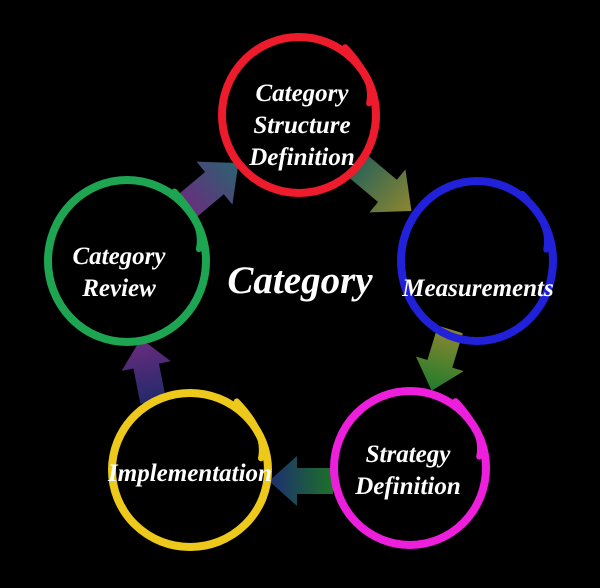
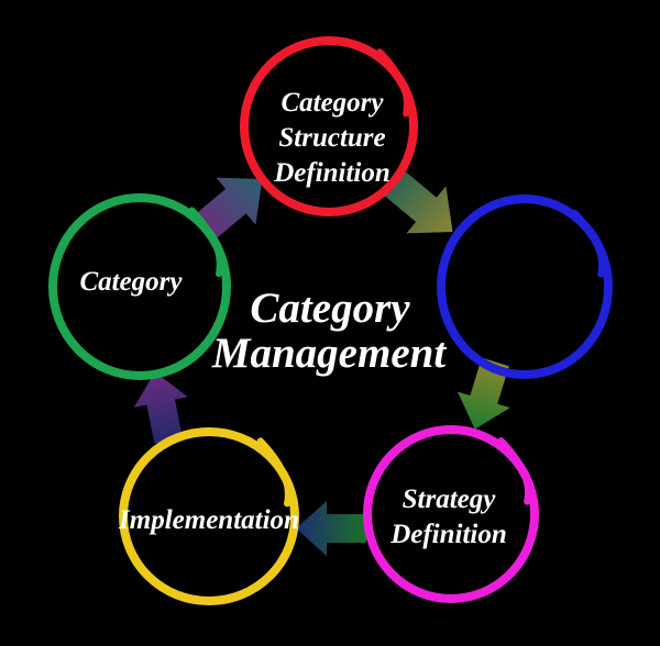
  Category
  Structure
  Definition
- Measurements
  Strategy
  Definition
  Implementation
  Category
- Review
  Category
+ Management
